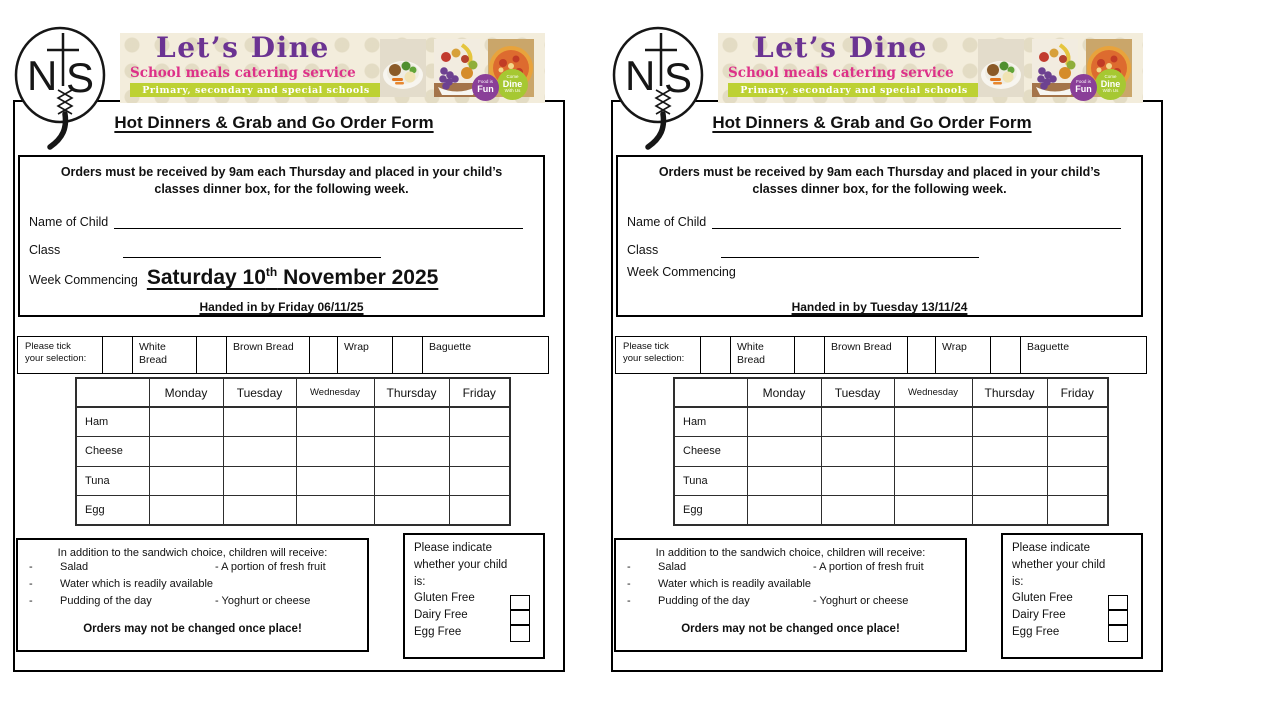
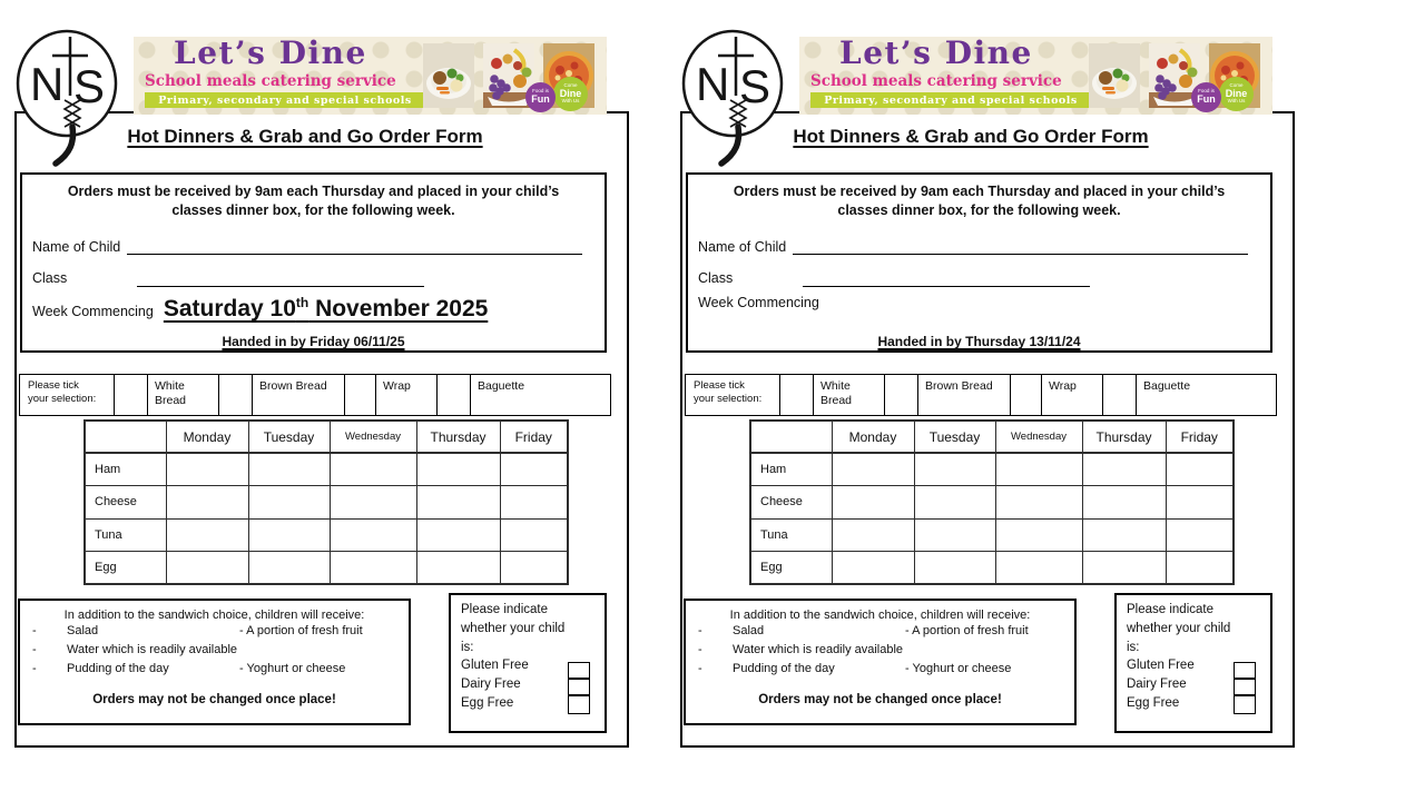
  N
  S
  Let’s Dine
  School meals catering service
  Primary, secondary and special schools
  Dine
  Fun
  Hot Dinners & Grab and Go Order Form
  Orders must be received by 9am each Thursday and placed in your child’s
  classes dinner box, for the following week.
  Name of Child
  Class
  Week Commencing
  Saturday 10th November 2025
  Handed in by Friday 06/11/25
  Please tick
  your selection:
  White Bread
  Brown Bread
  Wrap
  Baguette
  	Monday	Tuesday	Wednesday	Thursday	Friday
  Ham
  Cheese
  Tuna
  Egg
  In addition to the sandwich choice, children will receive:
  -
  Salad
  - A portion of fresh fruit
  -
  Water which is readily available
  -
  Pudding of the day
  - Yoghurt or cheese
  Orders may not be changed once place!
  Please indicate
  whether your child
  is:
  Gluten Free
  Dairy Free
  Egg Free
  N
  S
  Let’s Dine
  School meals catering service
  Primary, secondary and special schools
  Dine
  Fun
  Hot Dinners & Grab and Go Order Form
  Orders must be received by 9am each Thursday and placed in your child’s
  classes dinner box, for the following week.
  Name of Child
  Class
  Week Commencing
- Handed in by Tuesday 13/11/24
+ Handed in by Thursday 13/11/24
  Please tick
  your selection:
  White Bread
  Brown Bread
  Wrap
  Baguette
  	Monday	Tuesday	Wednesday	Thursday	Friday
  Ham
  Cheese
  Tuna
  Egg
  In addition to the sandwich choice, children will receive:
  -
  Salad
  - A portion of fresh fruit
  -
  Water which is readily available
  -
  Pudding of the day
  - Yoghurt or cheese
  Orders may not be changed once place!
  Please indicate
  whether your child
  is:
  Gluten Free
  Dairy Free
  Egg Free
